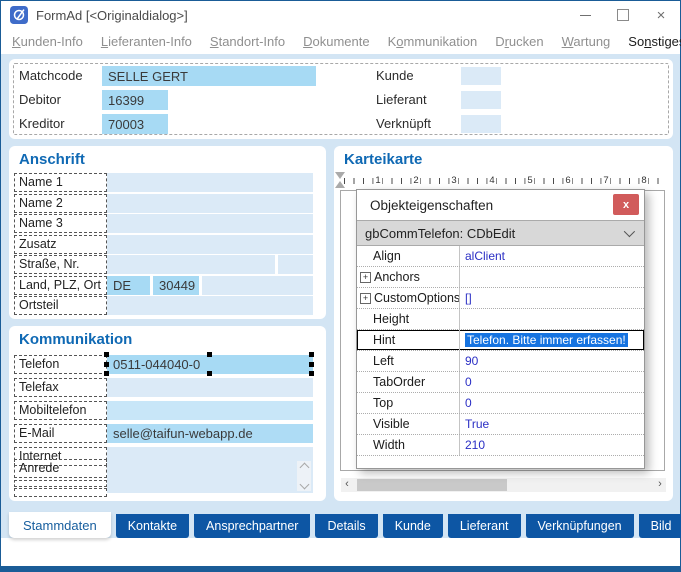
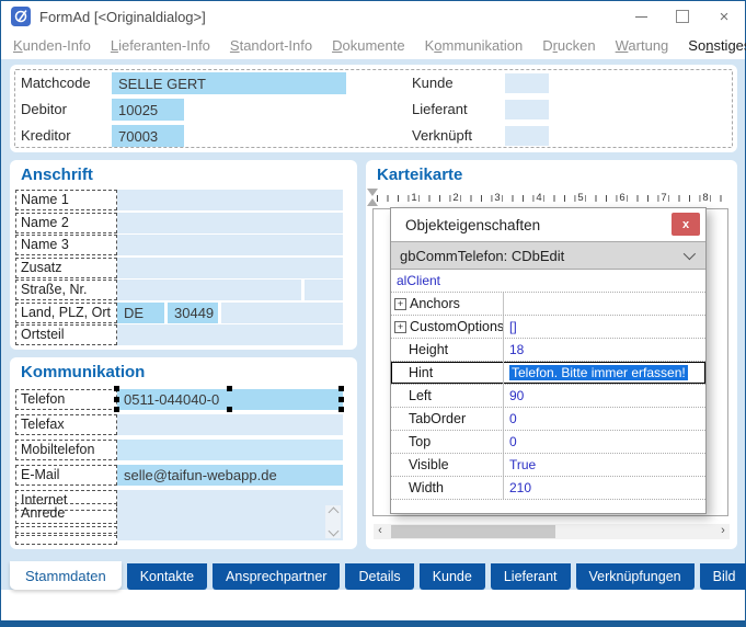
  FormAd [<Originaldialog>]
  ×
  Kunden-Info
  Lieferanten-Info
  Standort-Info
  Dokumente
  Kommunikation
  Drucken
  Wartung
  Sonstige
  Matchcode
  SELLE GERT
  Debitor
- 16399
+ 10025
  Kreditor
  70003
  Kunde
  Lieferant
  Verknüpft
  Anschrift
  Name 1
  Name 2
  Name 3
  Zusatz
  Straße, Nr.
  Land, PLZ, Ort
  DE
  30449
  Ortsteil
  Kommunikation
  Telefon
  0511-044040-0
  Telefax
  Mobiltelefon
  E-Mail
  selle@taifun-webapp.de
  Internet
  Anrede
  Karteikarte
  1
  2
  3
  4
  5
  6
  7
  8
  ‹
  ›
  Objekteigenschaften
  x
  gbCommTelefon: CDbEdit
- Align
  alClient
  +
  Anchors
  +
  CustomOptions
  []
  Height
+ 18
  Hint
  Telefon. Bitte immer erfassen!
  Left
  90
  TabOrder
  0
  Top
  0
  Visible
  True
  Width
  210
  Stammdaten
  Kontakte
  Ansprechpartner
  Details
  Kunde
  Lieferant
  Verknüpfungen
  Bild
